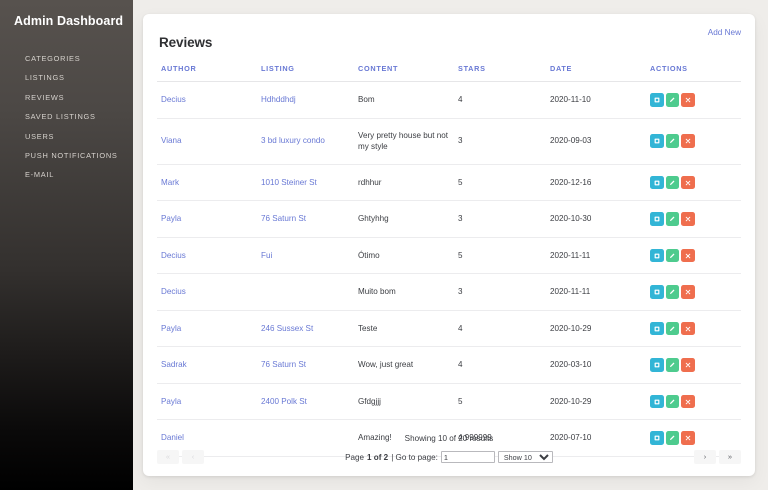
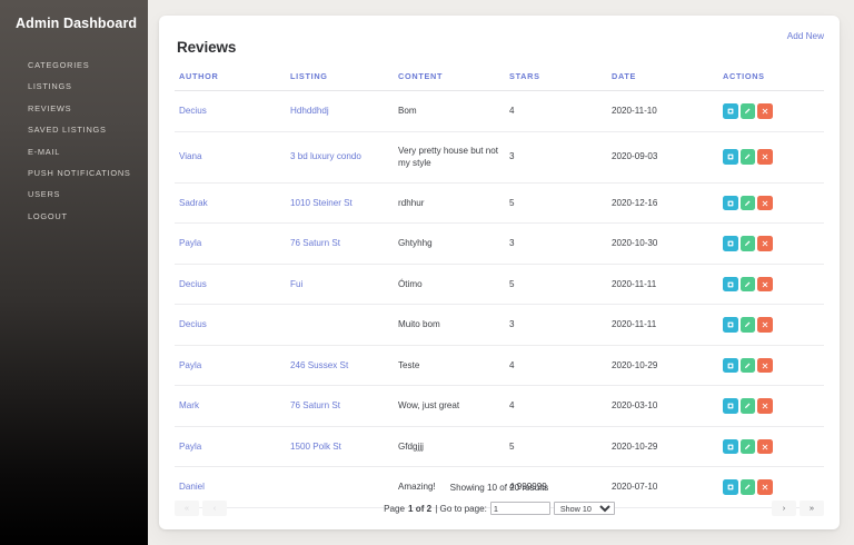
  Admin Dashboard
  CATEGORIES
  LISTINGS
  REVIEWS
  SAVED LISTINGS
- USERS
+ E-MAIL
  PUSH NOTIFICATIONS
- E-MAIL
+ USERS
+ LOGOUT
  Reviews
  Add New
  AUTHOR	LISTING	CONTENT	STARS	DATE	ACTIONS
  Decius	Hdhddhdj	Bom	4	2020-11-10
  Viana	3 bd luxury condo	Very pretty house but not my style	3	2020-09-03
- Mark	1010 Steiner St	rdhhur	5	2020-12-16
+ Sadrak	1010 Steiner St	rdhhur	5	2020-12-16
  Payla	76 Saturn St	Ghtyhhg	3	2020-10-30
  Decius	Fui	Ótimo	5	2020-11-11
  Decius		Muito bom	3	2020-11-11
  Payla	246 Sussex St	Teste	4	2020-10-29
- Sadrak	76 Saturn St	Wow, just great	4	2020-03-10
+ Mark	76 Saturn St	Wow, just great	4	2020-03-10
- Payla	2400 Polk St	Gfdgjjj	5	2020-10-29
+ Payla	1500 Polk St	Gfdgjjj	5	2020-10-29
  Daniel		Amazing!	4.999999	2020-07-10
  Showing 10 of 20 results
  Page
  1 of 2
  | Go to page:
  1
  Show 10
  ›
  »
